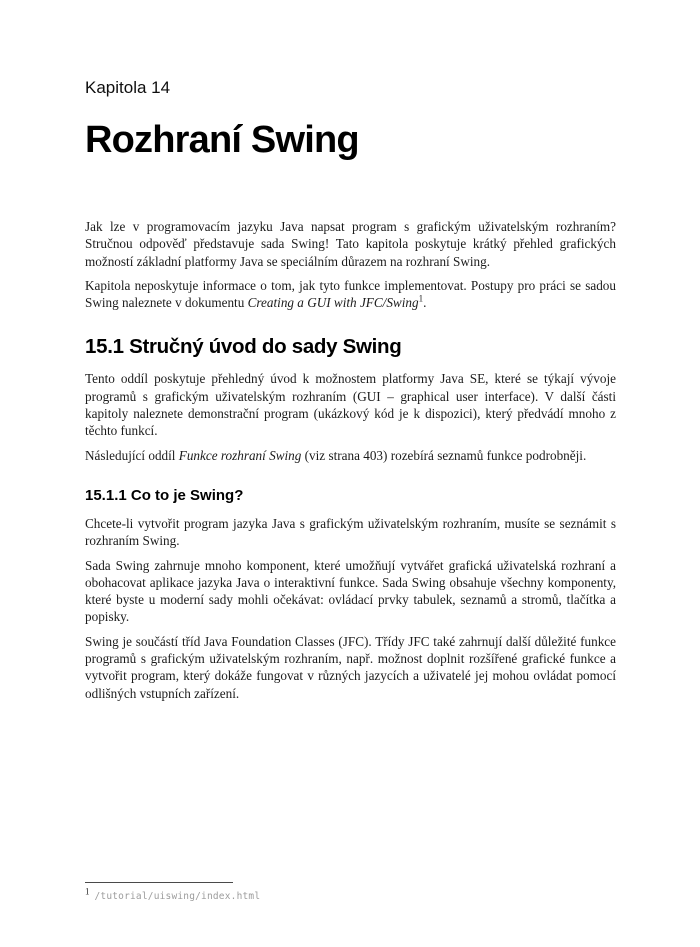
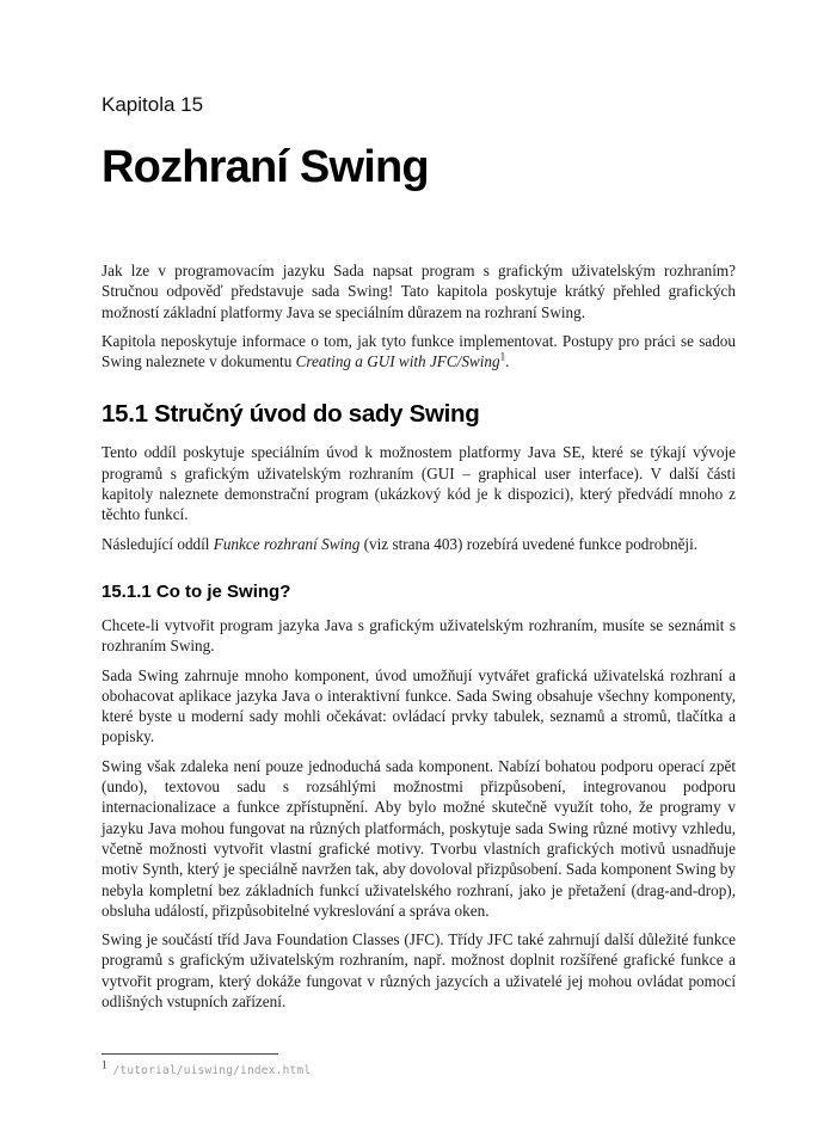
- Kapitola 14
+ Kapitola 15
  Rozhraní Swing
- Jak lze v programovacím jazyku Java napsat program s grafickým uživatelským rozhraním? Stručnou odpověď představuje sada Swing! Tato kapitola poskytuje krátký přehled grafických možností základní platformy Java se speciálním důrazem na rozhraní Swing.
+ Jak lze v programovacím jazyku Sada napsat program s grafickým uživatelským rozhraním? Stručnou odpověď představuje sada Swing! Tato kapitola poskytuje krátký přehled grafických možností základní platformy Java se speciálním důrazem na rozhraní Swing.
  Kapitola neposkytuje informace o tom, jak tyto funkce implementovat. Postupy pro práci se sadou Swing naleznete v dokumentu Creating a GUI with JFC/Swing1.
  15.1 Stručný úvod do sady Swing
- Tento oddíl poskytuje přehledný úvod k možnostem platformy Java SE, které se týkají vývoje programů s grafickým uživatelským rozhraním (GUI – graphical user interface). V další části kapitoly naleznete demonstrační program (ukázkový kód je k dispozici), který předvádí mnoho z těchto funkcí.
+ Tento oddíl poskytuje speciálním úvod k možnostem platformy Java SE, které se týkají vývoje programů s grafickým uživatelským rozhraním (GUI – graphical user interface). V další části kapitoly naleznete demonstrační program (ukázkový kód je k dispozici), který předvádí mnoho z těchto funkcí.
- Následující oddíl Funkce rozhraní Swing (viz strana 403) rozebírá seznamů funkce podrobněji.
+ Následující oddíl Funkce rozhraní Swing (viz strana 403) rozebírá uvedené funkce podrobněji.
  15.1.1 Co to je Swing?
  Chcete-li vytvořit program jazyka Java s grafickým uživatelským rozhraním, musíte se seznámit s rozhraním Swing.
- Sada Swing zahrnuje mnoho komponent, které umožňují vytvářet grafická uživatelská rozhraní a obohacovat aplikace jazyka Java o interaktivní funkce. Sada Swing obsahuje všechny komponenty, které byste u moderní sady mohli očekávat: ovládací prvky tabulek, seznamů a stromů, tlačítka a popisky.
+ Sada Swing zahrnuje mnoho komponent, úvod umožňují vytvářet grafická uživatelská rozhraní a obohacovat aplikace jazyka Java o interaktivní funkce. Sada Swing obsahuje všechny komponenty, které byste u moderní sady mohli očekávat: ovládací prvky tabulek, seznamů a stromů, tlačítka a popisky.
+ Swing však zdaleka není pouze jednoduchá sada komponent. Nabízí bohatou podporu operací zpět (undo), textovou sadu s rozsáhlými možnostmi přizpůsobení, integrovanou podporu internacionalizace a funkce zpřístupnění. Aby bylo možné skutečně využít toho, že programy v jazyku Java mohou fungovat na různých platformách, poskytuje sada Swing různé motivy vzhledu, včetně možnosti vytvořit vlastní grafické motivy. Tvorbu vlastních grafických motivů usnadňuje motiv Synth, který je speciálně navržen tak, aby dovoloval přizpůsobení. Sada komponent Swing by nebyla kompletní bez základních funkcí uživatelského rozhraní, jako je přetažení (drag-and-drop), obsluha událostí, přizpůsobitelné vykreslování a správa oken.
  Swing je součástí tříd Java Foundation Classes (JFC). Třídy JFC také zahrnují další důležité funkce programů s grafickým uživatelským rozhraním, např. možnost doplnit rozšířené grafické funkce a vytvořit program, který dokáže fungovat v různých jazycích a uživatelé jej mohou ovládat pomocí odlišných vstupních zařízení.
  1/tutorial/uiswing/index.html
